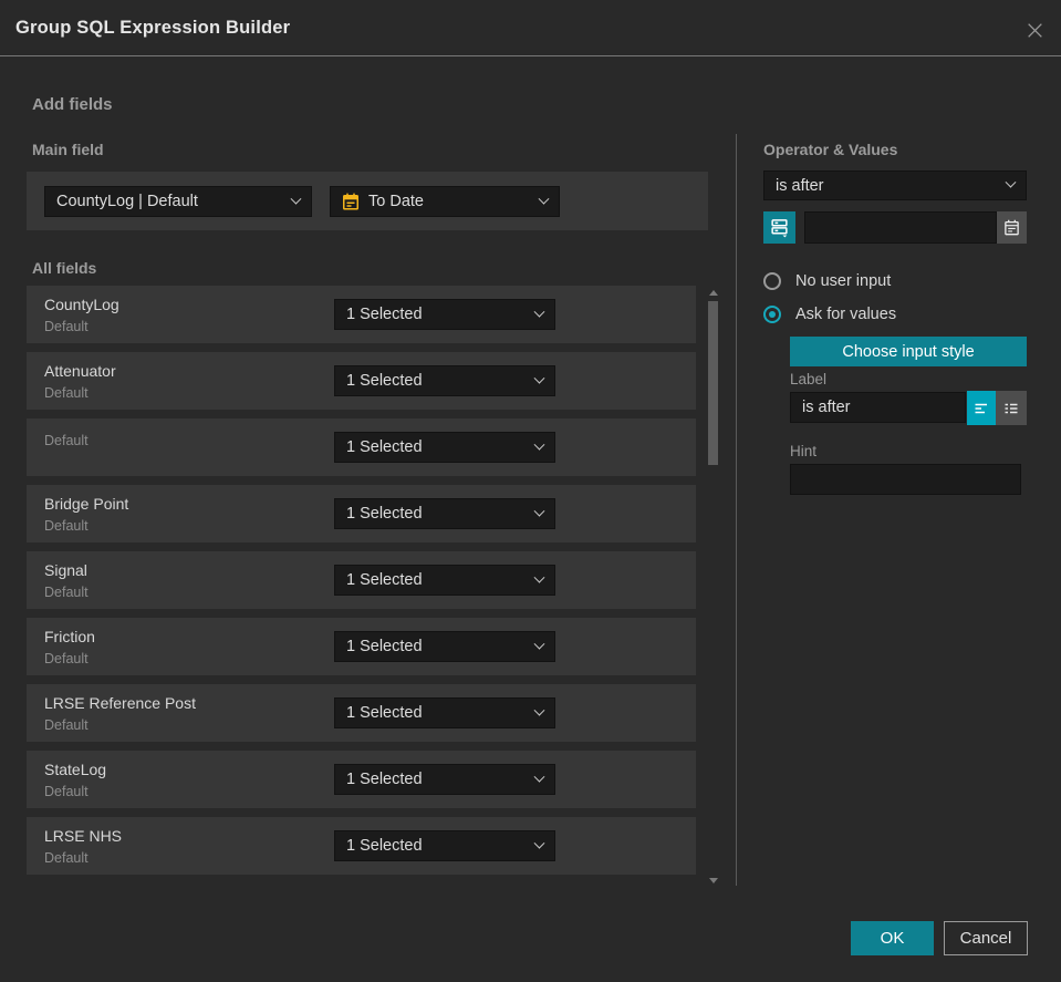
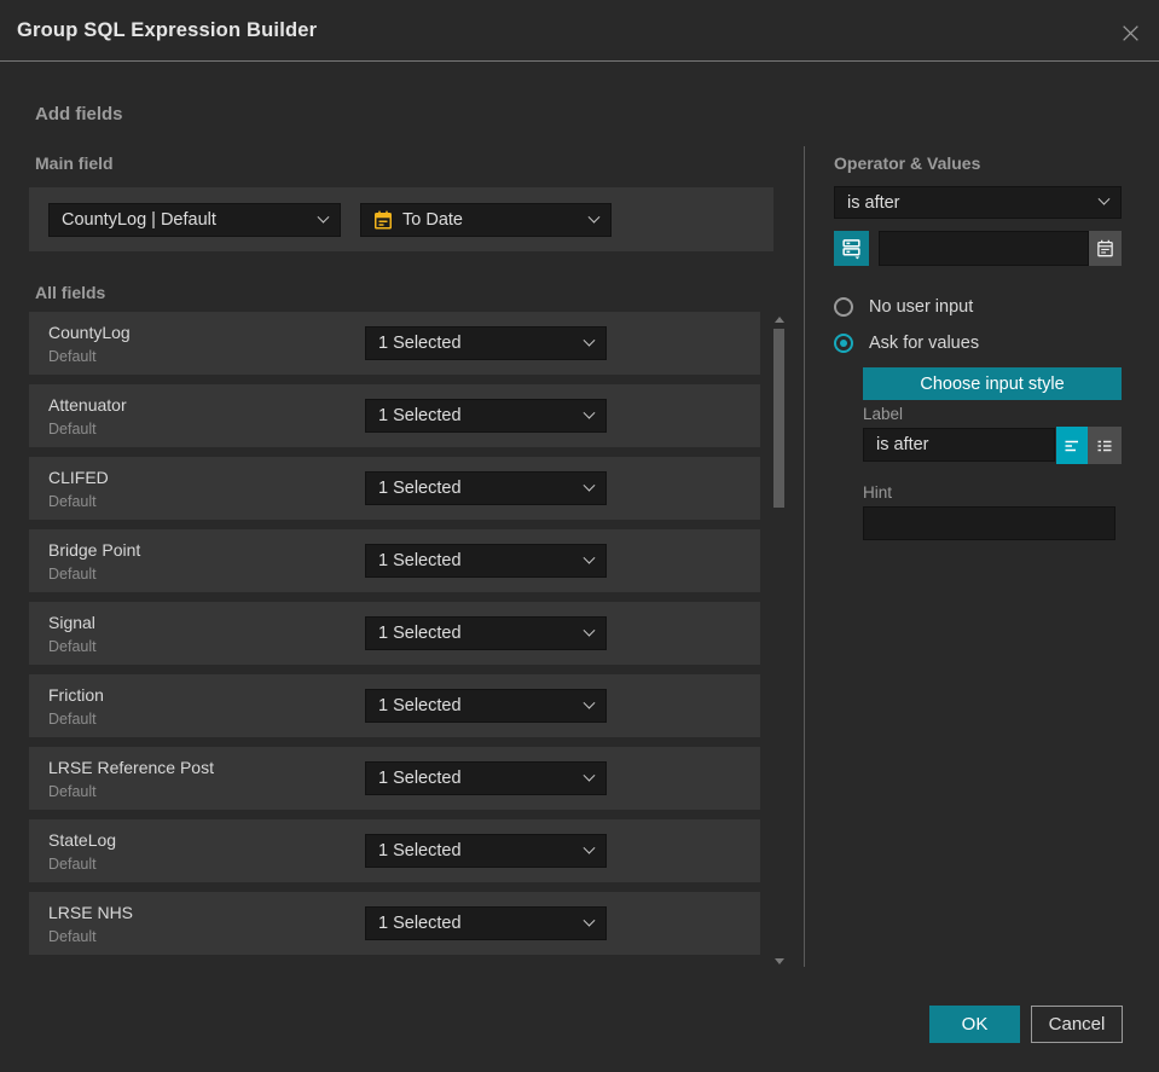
  Group SQL Expression Builder
  Add fields
  Main field
  CountyLog | Default
  To Date
  All fields
  CountyLog
  Default
  1 Selected
  Attenuator
  Default
  1 Selected
+ CLIFED
  Default
  1 Selected
  Bridge Point
  Default
  1 Selected
  Signal
  Default
  1 Selected
  Friction
  Default
  1 Selected
  LRSE Reference Post
  Default
  1 Selected
  StateLog
  Default
  1 Selected
  LRSE NHS
  Default
  1 Selected
  Operator & Values
  is after
  No user input
  Ask for values
  Choose input style
  Label
  is after
  Hint
  OK
  Cancel
